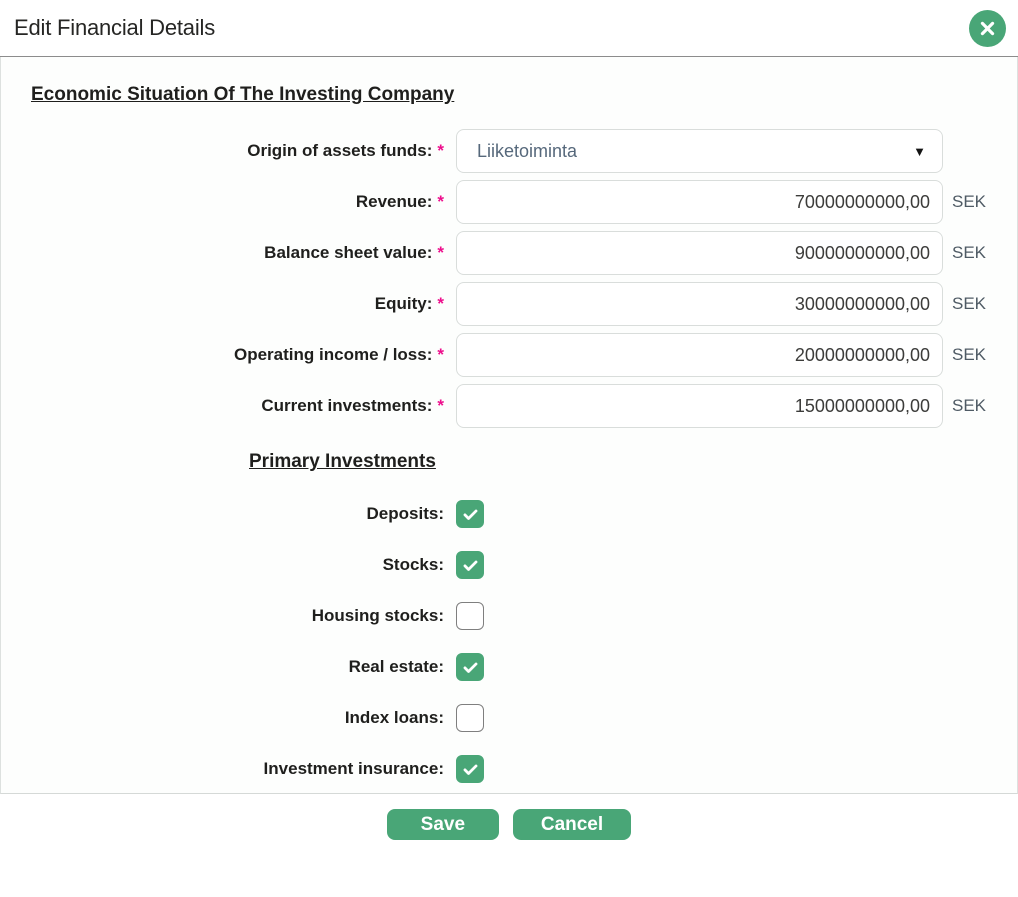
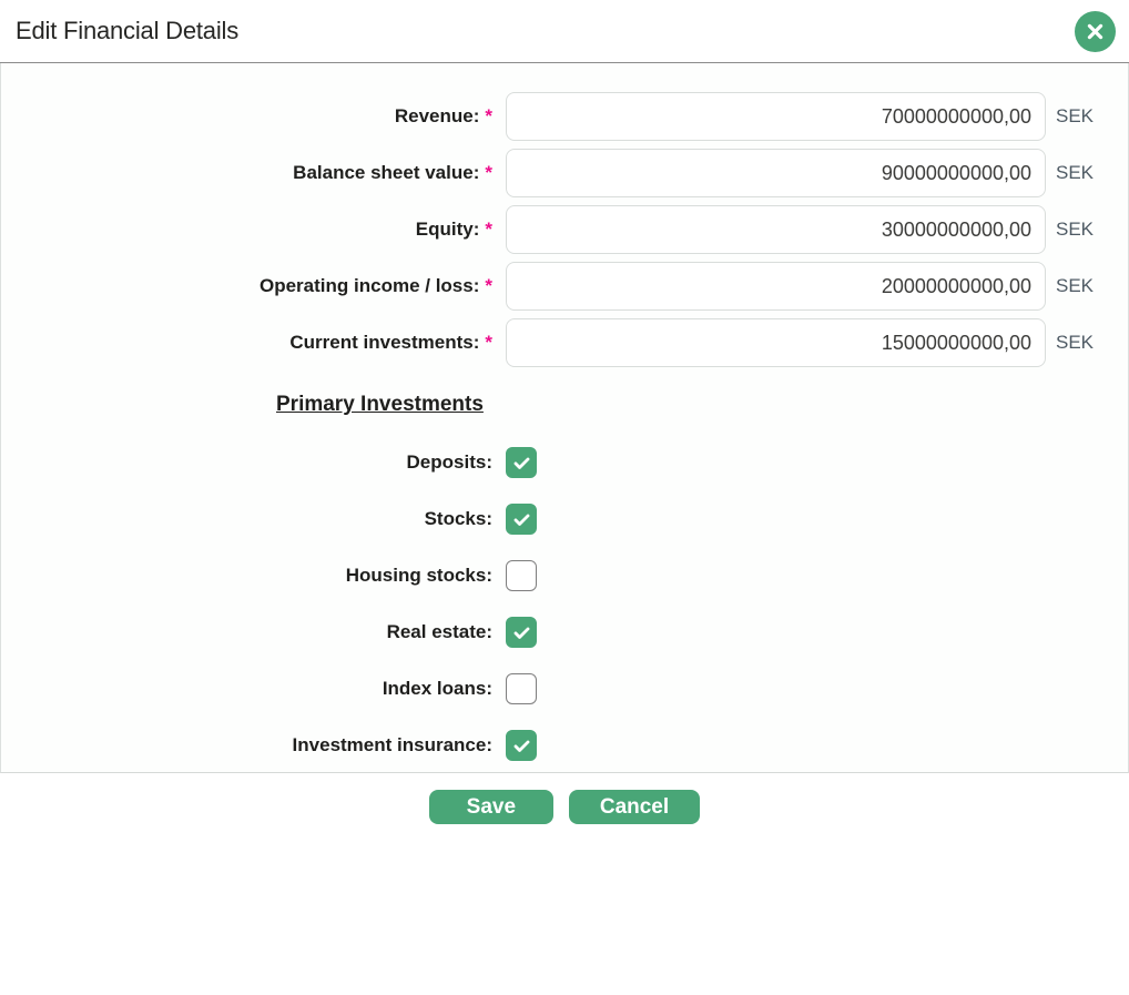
  Edit Financial Details
- Economic Situation Of The Investing Company
- Origin of assets funds: *
- Liiketoiminta
- ▼
  Revenue: *
  70000000000,00
  SEK
  Balance sheet value: *
  90000000000,00
  SEK
  Equity: *
  30000000000,00
  SEK
  Operating income / loss: *
  20000000000,00
  SEK
  Current investments: *
  15000000000,00
  SEK
  Primary Investments
  Deposits:
  Stocks:
  Housing stocks:
  Real estate:
  Index loans:
  Investment insurance:
  Save
  Cancel
